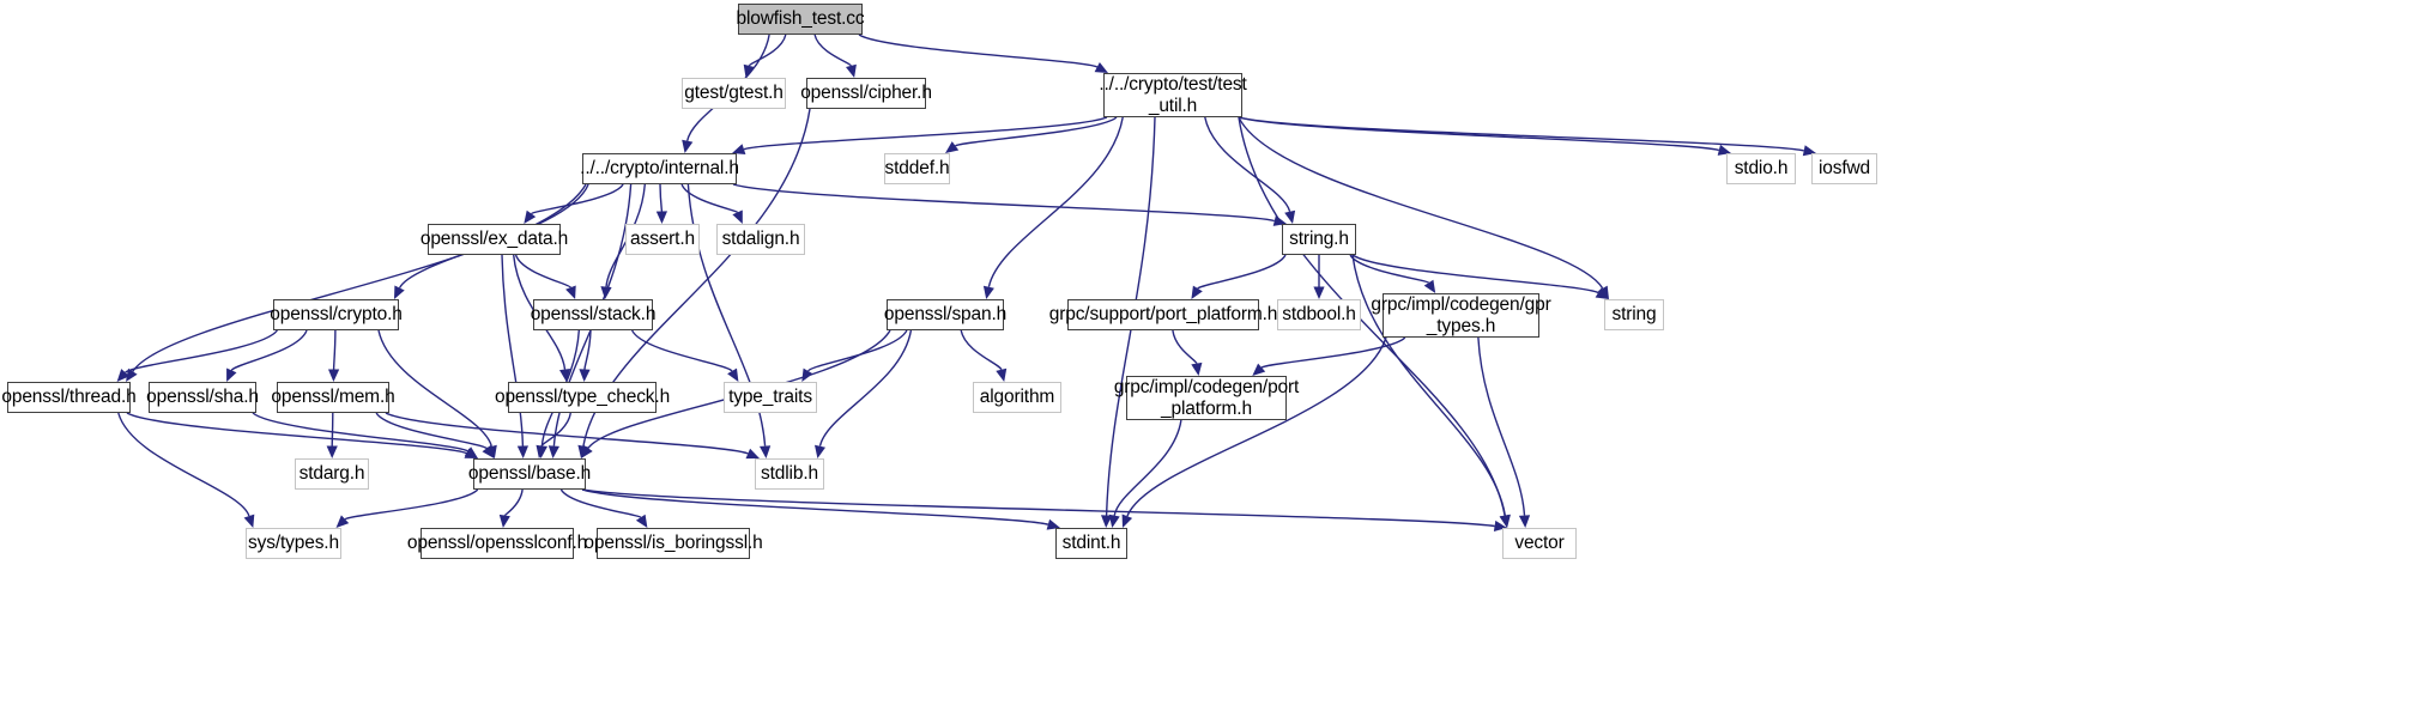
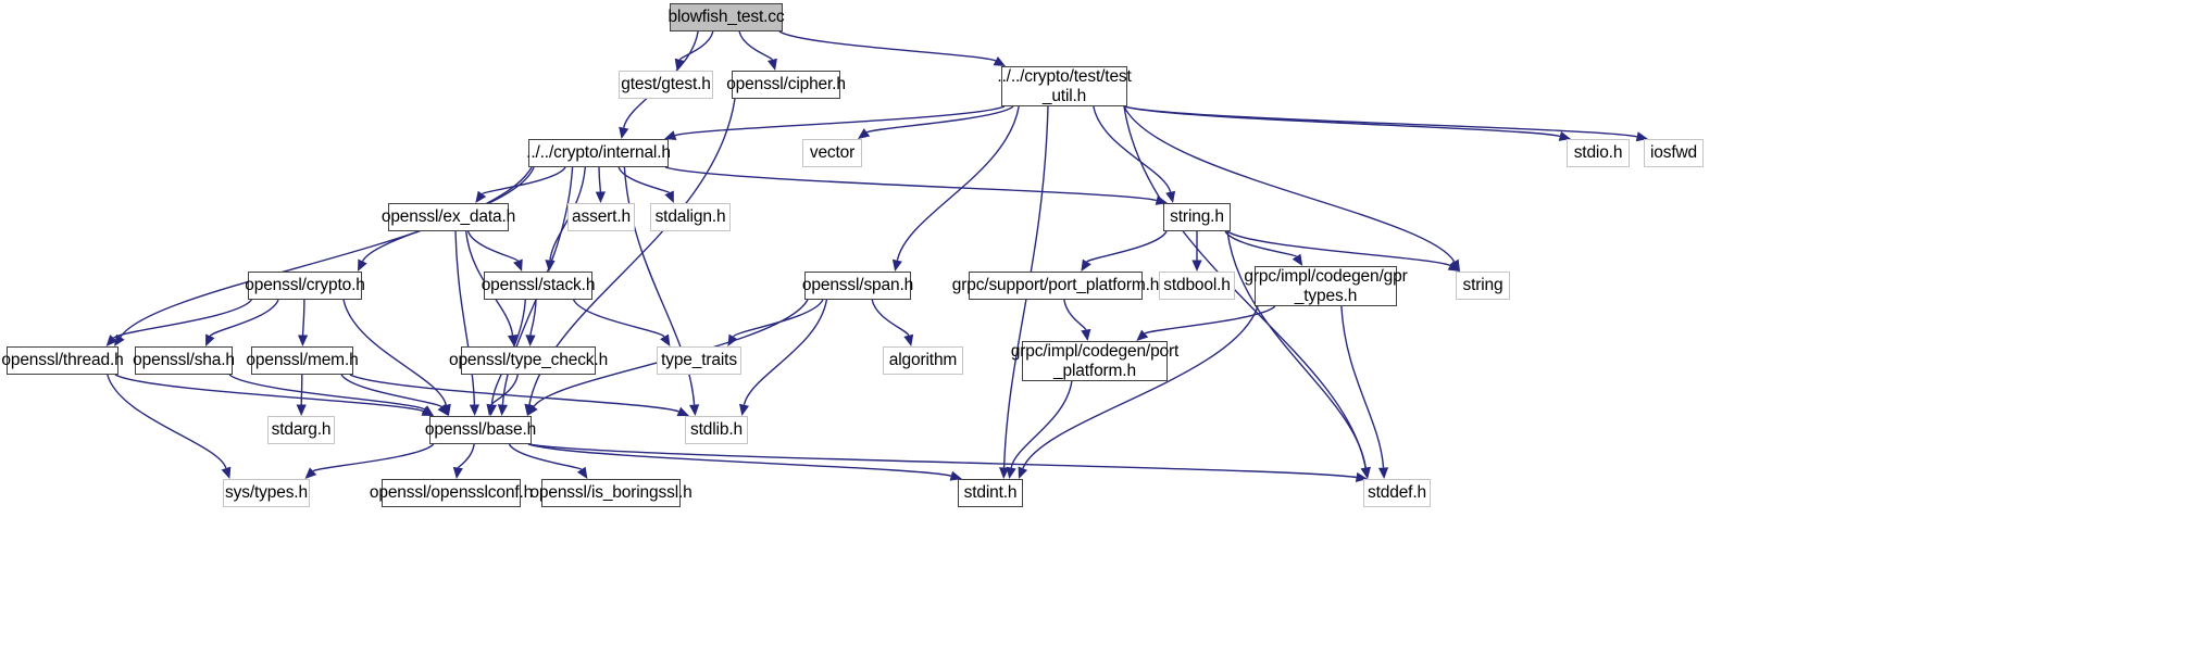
  blowfish_test.cc
  gtest/gtest.h
  openssl/cipher.h
  ../../crypto/test/test
  _util.h
  stdio.h
  iosfwd
  ../../crypto/internal.h
- stddef.h
+ vector
  openssl/ex_data.h
  assert.h
  stdalign.h
  string.h
  openssl/crypto.h
  openssl/stack.h
  openssl/span.h
  grpc/support/port_platform.h
  stdbool.h
  grpc/impl/codegen/gpr
  _types.h
  string
  openssl/thread.h
  openssl/sha.h
  openssl/mem.h
  openssl/type_check.h
  type_traits
  algorithm
  grpc/impl/codegen/port
  _platform.h
  stdarg.h
  openssl/base.h
  stdlib.h
  sys/types.h
  openssl/opensslconf.h
  openssl/is_boringssl.h
  stdint.h
- vector
+ stddef.h
